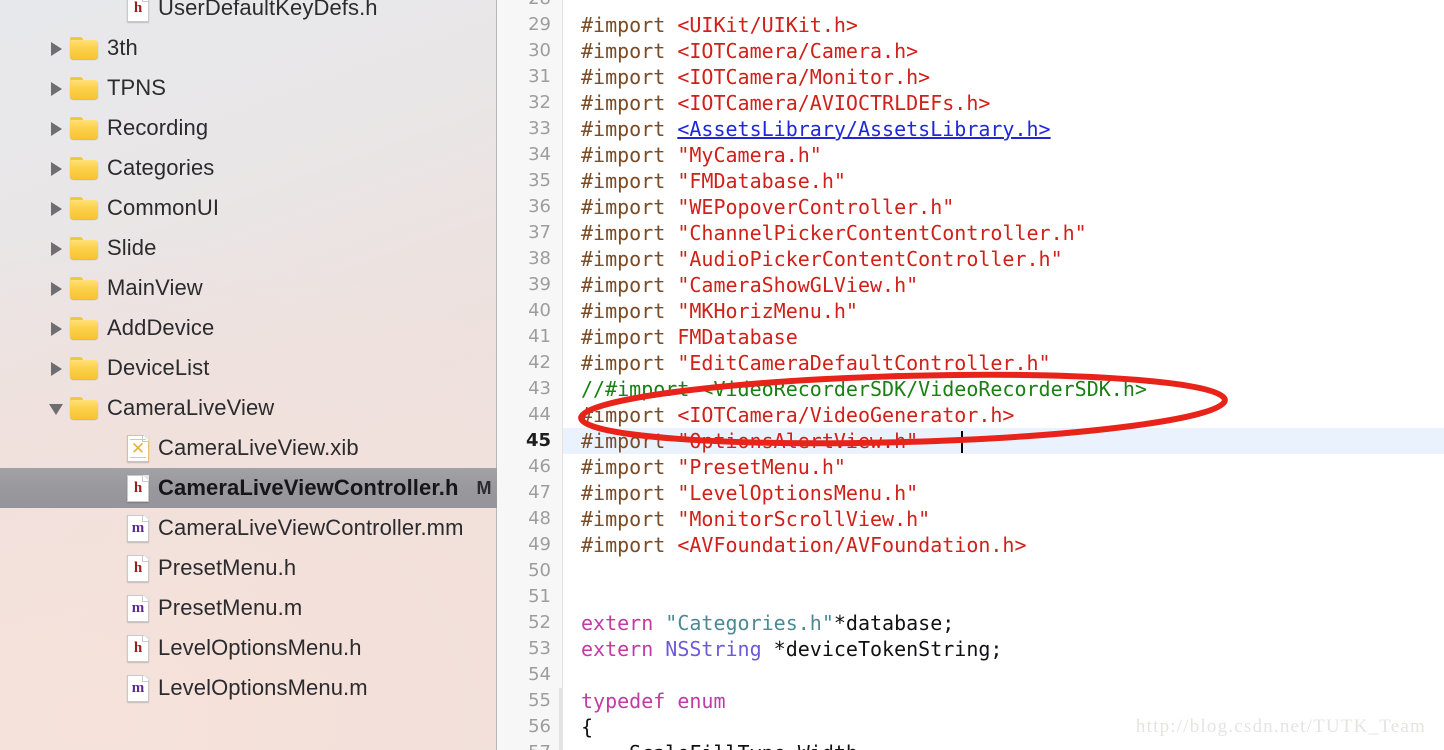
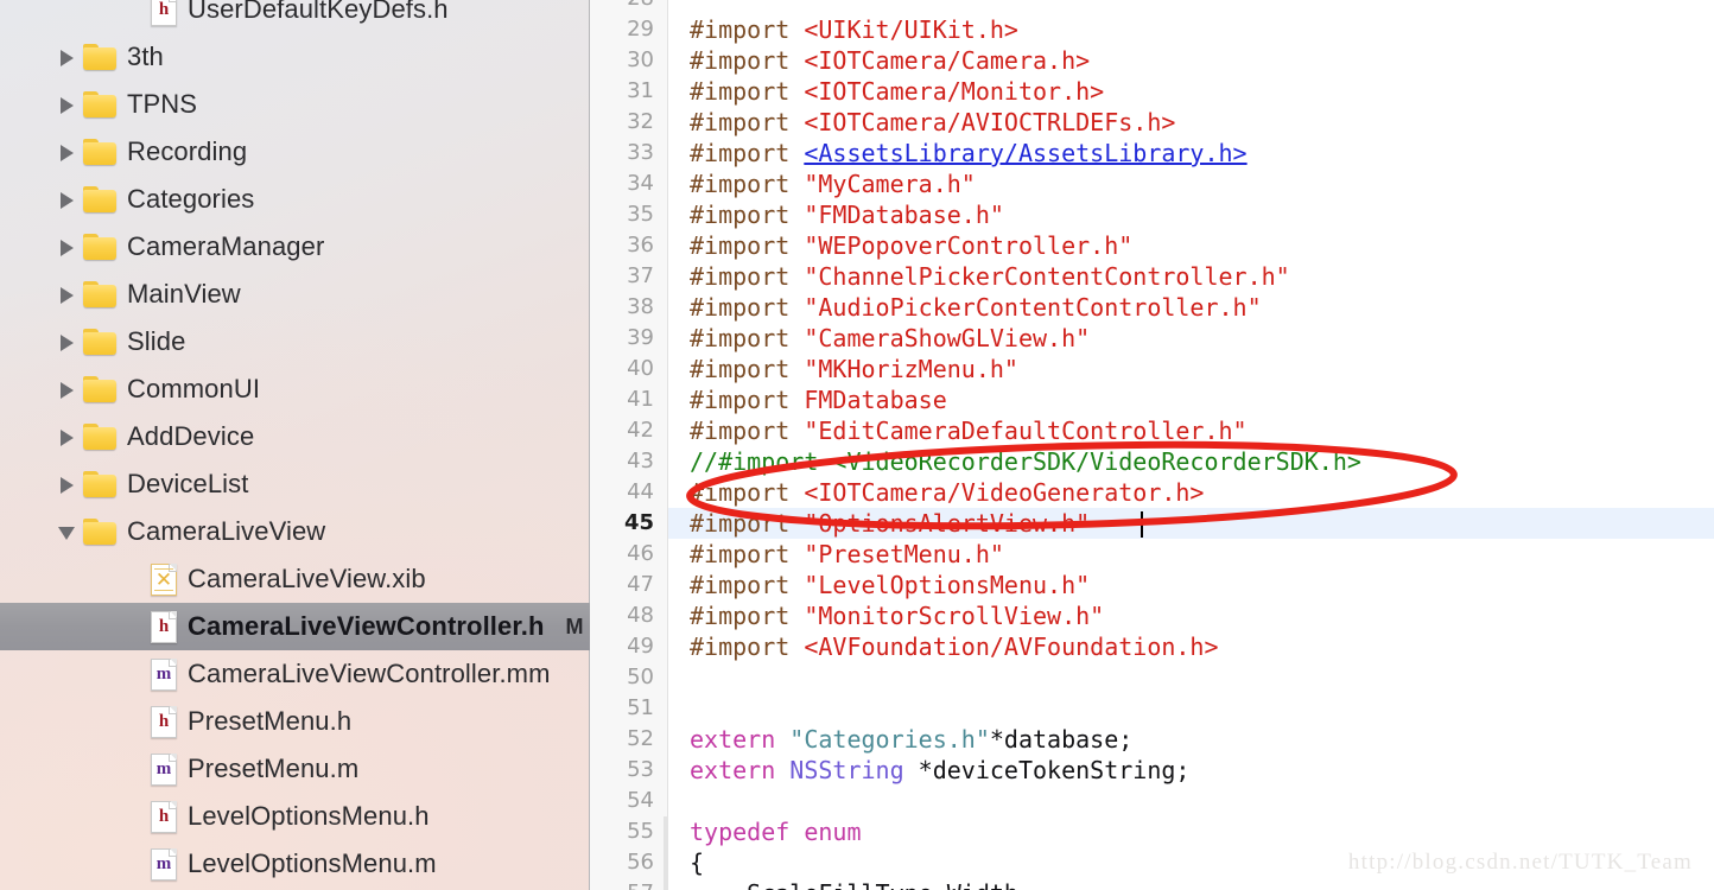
  h
  UserDefaultKeyDefs.h
  3th
  TPNS
  Recording
  Categories
+ CameraManager
- CommonUI
+ MainView
  Slide
- MainView
+ CommonUI
  AddDevice
  DeviceList
  CameraLiveView
  ✕
  CameraLiveView.xib
  h
  CameraLiveViewController.h
  M
  m
  CameraLiveViewController.mm
  h
  PresetMenu.h
  m
  PresetMenu.m
  h
  LevelOptionsMenu.h
  m
  LevelOptionsMenu.m
  29
  30
  31
  32
  33
  34
  35
  36
  37
  38
  39
  40
  41
  42
  43
  44
  45
  46
  47
  48
  49
  50
  51
  52
  53
  54
  55
  56
  #import <UIKit/UIKit.h>
  #import <IOTCamera/Camera.h>
  #import <IOTCamera/Monitor.h>
  #import <IOTCamera/AVIOCTRLDEFs.h>
  #import <AssetsLibrary/AssetsLibrary.h>
  #import "MyCamera.h"
  #import "FMDatabase.h"
  #import "WEPopoverController.h"
  #import "ChannelPickerContentController.h"
  #import "AudioPickerContentController.h"
  #import "CameraShowGLView.h"
  #import "MKHorizMenu.h"
  #import FMDatabase
  #import "EditCameraDefaultController.h"
  //#imporideoRecorderSDK/VideoRecorderSDK.h>
  #import <IOTCamera/VideoGenerator.h>
  #import "PresetMenu.h"
  #import "LevelOptionsMenu.h"
  #import "MonitorScrollView.h"
  #import <AVFoundation/AVFoundation.h>
  extern "Categories.h"*database;
  extern NSString *deviceTokenString;
  typedef enum
  {
  http://blog.csdn.net/TUTK_Team
